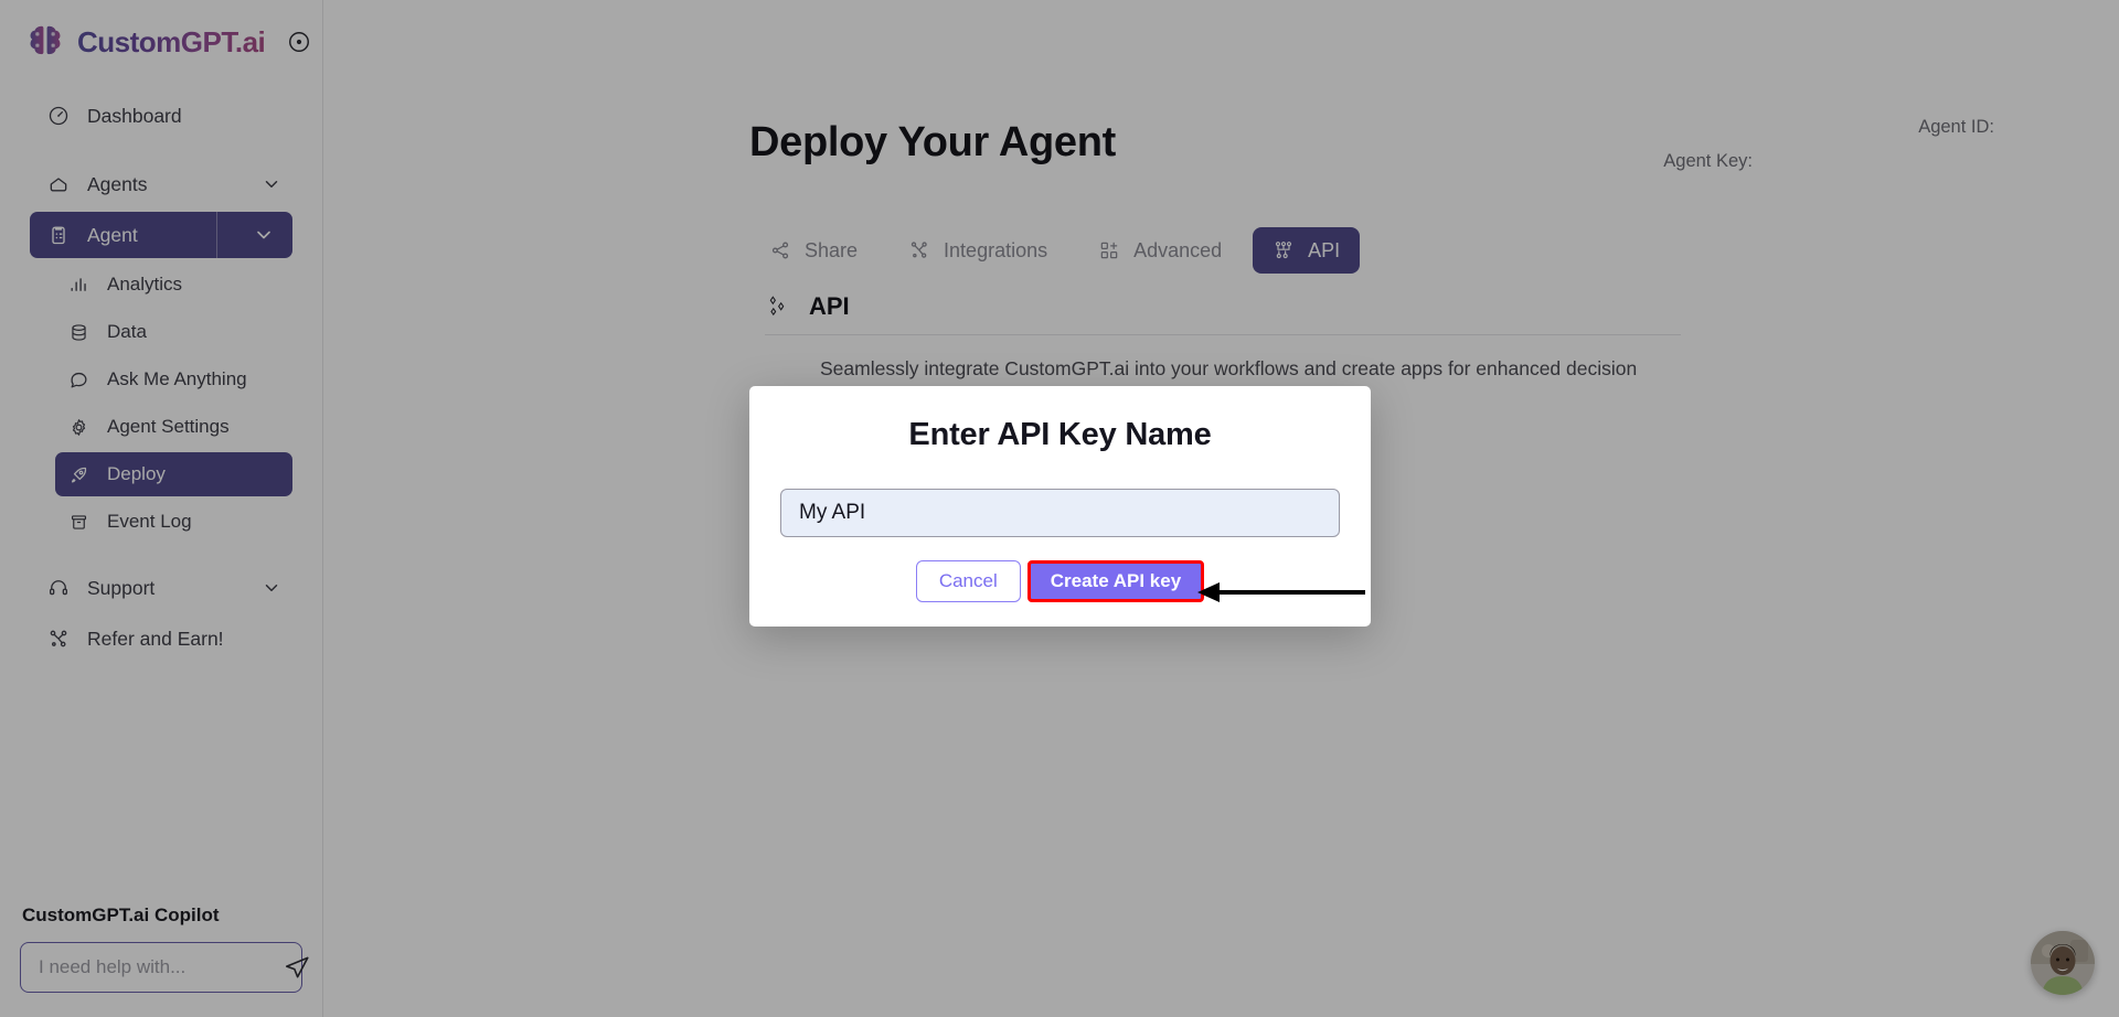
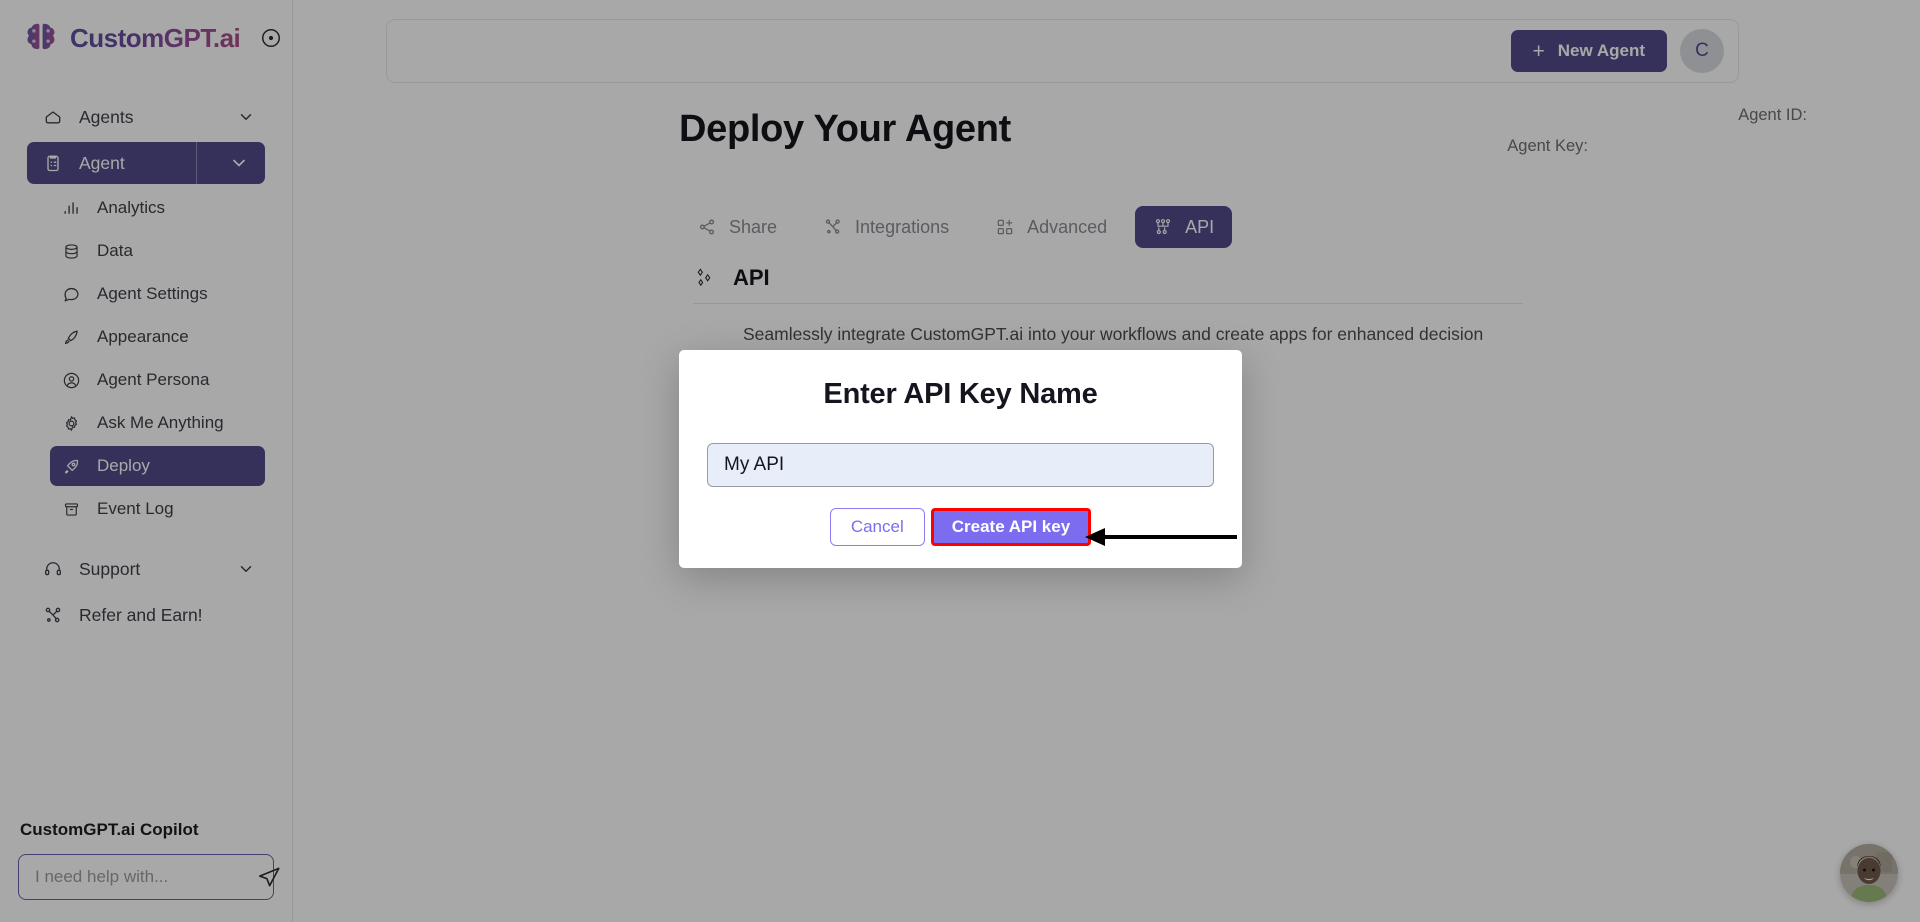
  CustomGPT.ai
- Dashboard
  Agents
  Agent
  Analytics
  Data
- Ask Me Anything
+ Agent Settings
+ Appearance
+ Agent Persona
- Agent Settings
+ Ask Me Anything
  Deploy
  Event Log
  Support
  Refer and Earn!
  CustomGPT.ai Copilot
  I need help with...
+ +
+ New Agent
+ C
  Deploy Your Agent
  Agent ID:
  Agent Key:
  Share
  Integrations
  Advanced
  API
  API
  Seamlessly integrate CustomGPT.ai into your workflows and create apps for enhanced decision
  Enter API Key Name
  My API
  Cancel
  Create API key
